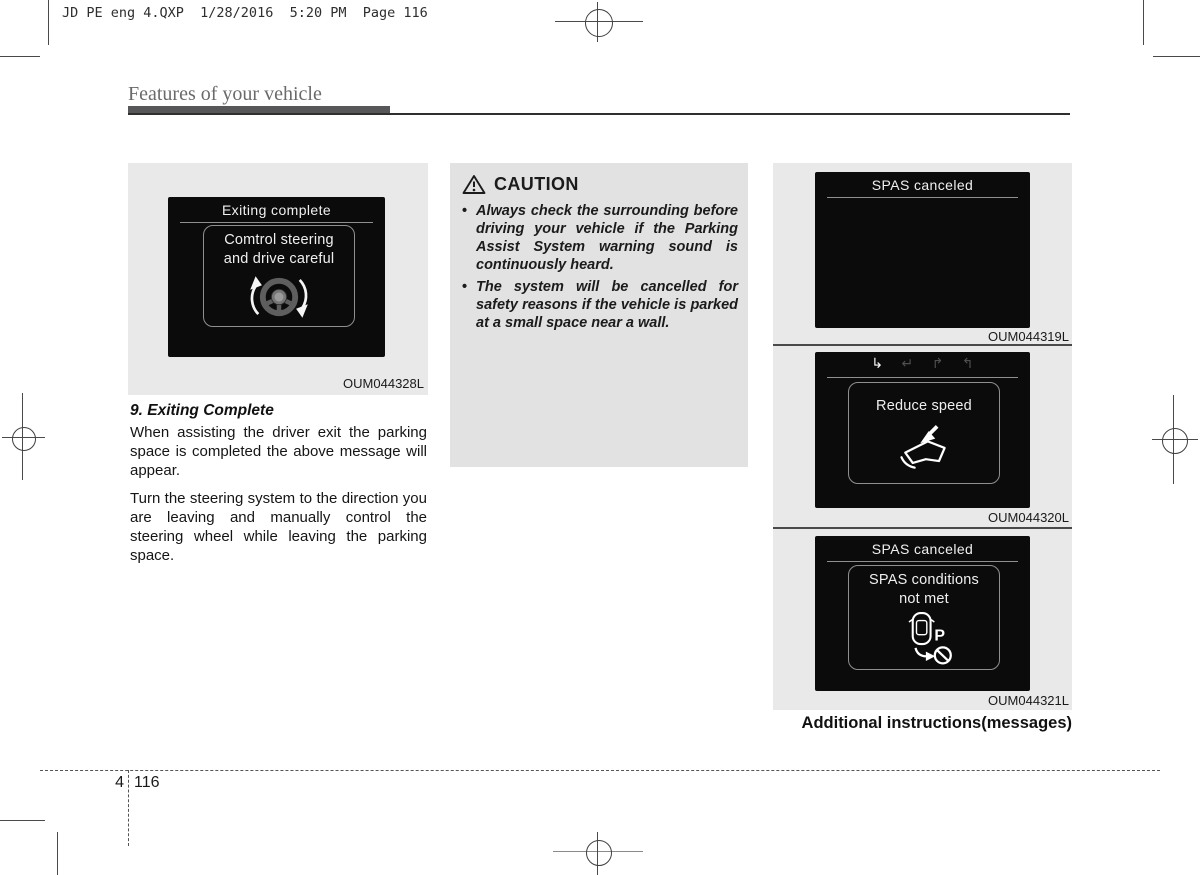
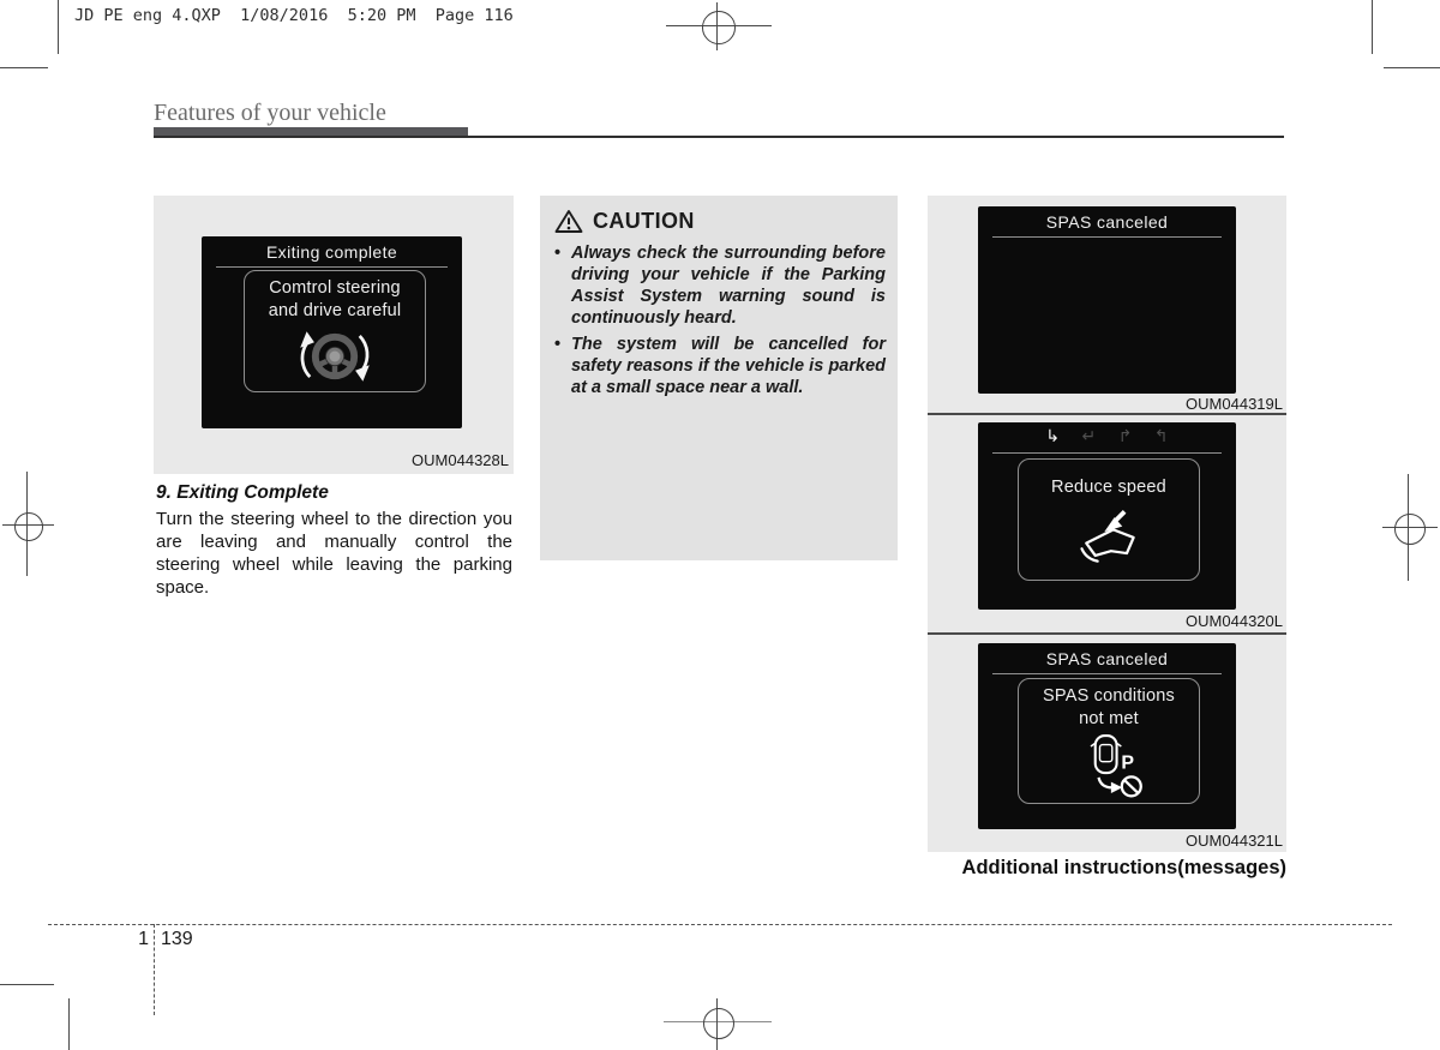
- JD PE eng 4.QXP 1/28/2016 5:20 PM Page 116
+ JD PE eng 4.QXP 1/08/2016 5:20 PM Page 116
  Features of your vehicle
  Exiting complete
  Comtrol steering
  and drive careful
  OUM044328L
  9. Exiting Complete
- When assisting the driver exit the parking space is completed the above message will appear.
- Turn the steering system to the direction you are leaving and manually control the steering wheel while leaving the parking space.
+ Turn the steering wheel to the direction you are leaving and manually control the steering wheel while leaving the parking space.
  CAUTION
  Always check the surrounding before driving your vehicle if the Parking Assist System warning sound is continuously heard.
  The system will be cancelled for safety reasons if the vehicle is parked at a small space near a wall.
  SPAS canceled
  OUM044319L
  ↳ ↵ ↱ ↰
  Reduce speed
  OUM044320L
  SPAS canceled
  SPAS conditions
  not met
  P
  OUM044321L
  Additional instructions(messages)
- 4
+ 1
- 116
+ 139
